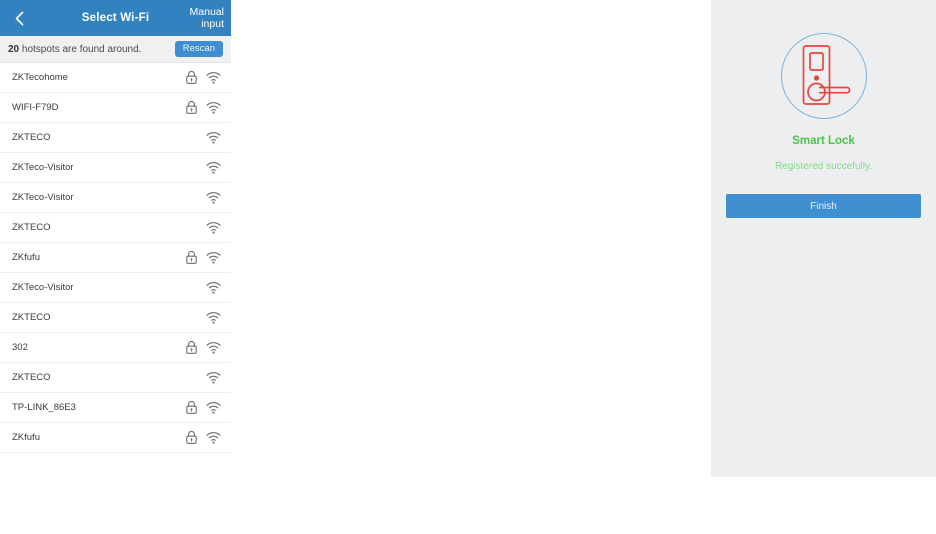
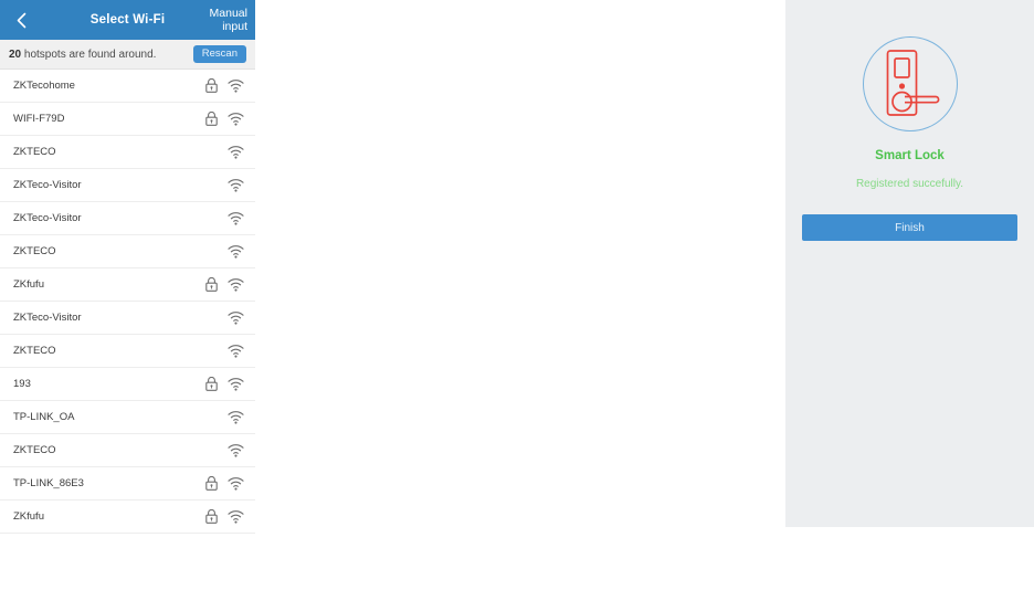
  Select Wi-Fi
  Manual
  input
  20 hotspots are found around.
  Rescan
  ZKTecohome
  WIFI-F79D
  ZKTECO
  ZKTeco-Visitor
  ZKTeco-Visitor
  ZKTECO
  ZKfufu
  ZKTeco-Visitor
  ZKTECO
- 302
+ 193
+ TP-LINK_OA
  ZKTECO
  TP-LINK_86E3
  ZKfufu
  Smart Lock
  Registered succefully.
  Finish
